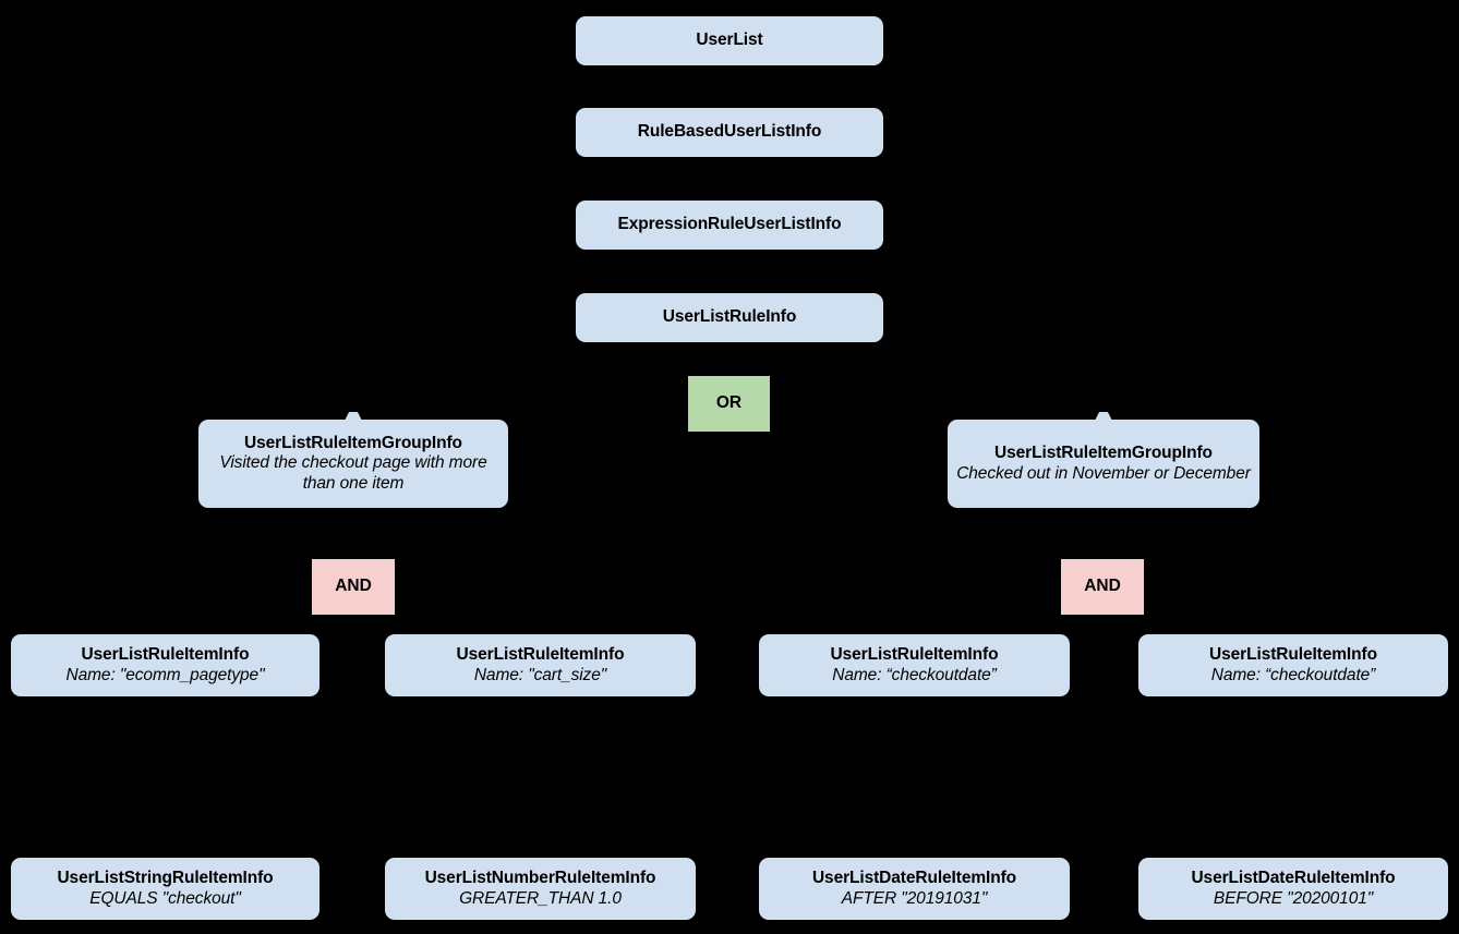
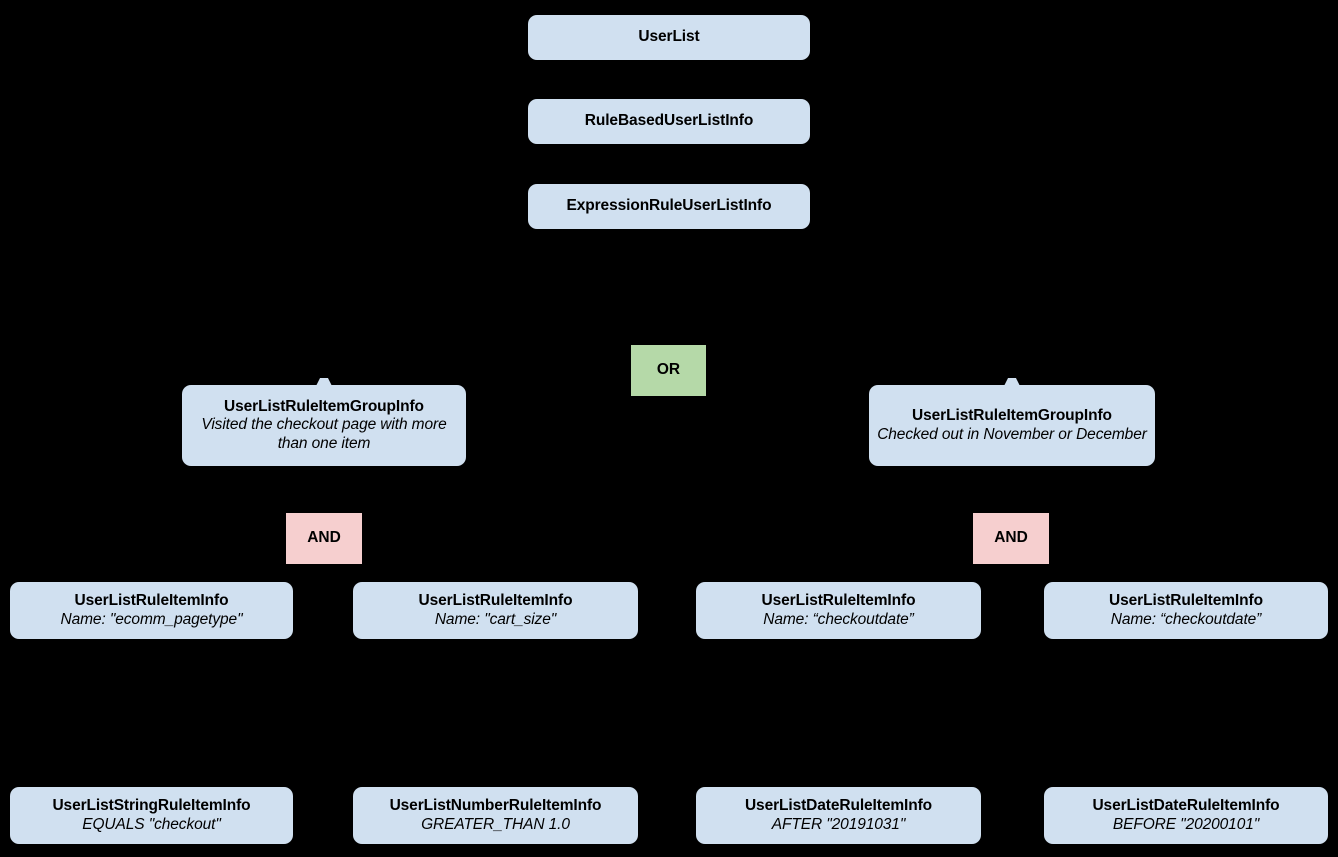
  UserList
  RuleBasedUserListInfo
  ExpressionRuleUserListInfo
- UserListRuleInfo
  OR
  UserListRuleItemGroupInfo
  Visited the checkout page with more than one item
  UserListRuleItemGroupInfo
  Checked out in November or December
  AND
  AND
  UserListRuleItemInfo
  Name: "ecomm_pagetype"
  UserListRuleItemInfo
  Name: "cart_size"
  UserListRuleItemInfo
  Name: “checkoutdate”
  UserListRuleItemInfo
  Name: “checkoutdate”
  UserListStringRuleItemInfo
  EQUALS "checkout"
  UserListNumberRuleItemInfo
  GREATER_THAN 1.0
  UserListDateRuleItemInfo
  AFTER "20191031"
  UserListDateRuleItemInfo
  BEFORE "20200101"
